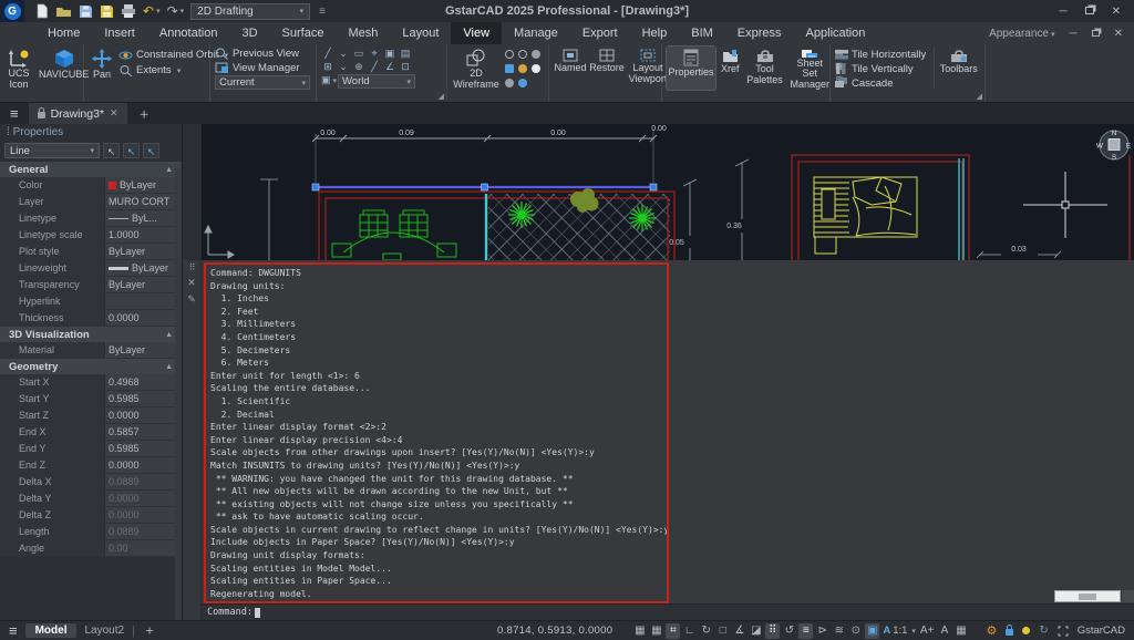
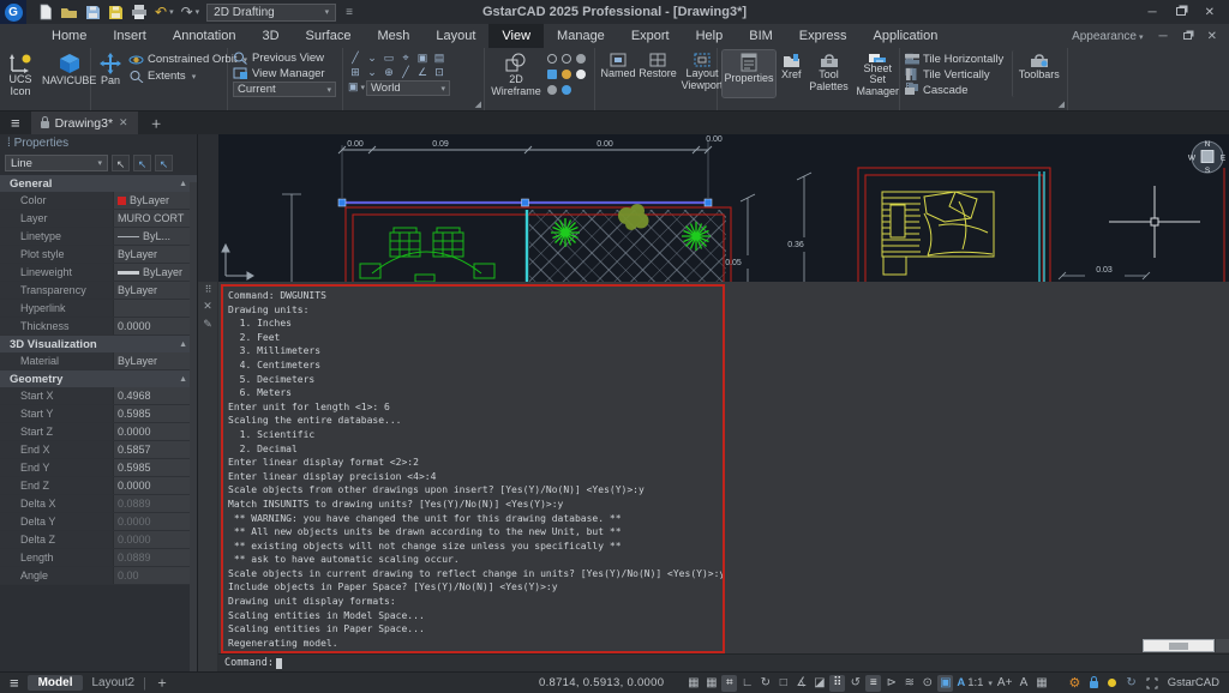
  G
  ↶
  ↷
  2D Drafting
  ≡
  GstarCAD 2025 Professional - [Drawing3*]
  ─
  ✕
  Home
  Insert
  Annotation
  3D
  Surface
  Mesh
  Layout
  View
  Manage
  Export
  Help
  BIM
  Express
  Application
  Appearance
  ─
  ✕
  UCS Icon
  NAVICUBE
  Pan
  Constrained Orbi
  Extents
  Previous View
  View Manager
  Current
  ╱
  ⌄
  ▭
  ⌖
  ▣
  ▤
  ⊞
  ⌄
  ⊕
  ╱
  ∠
  ⊡
  World
  2D Wireframe
  Named
  Restore
  Layout Viewpor
  Properties
  Xref
  Tool Palettes
  Sheet Set Manager
  Tile Horizontally
  Tile Vertically
  Cascade
  Toolbars
  ≡
  Drawing3*
  ✕
  ＋
  ⁞ Properties
  Line
  ↖
  ↖
  ↖
  General
  Color
  ByLayer
  Layer
  MURO CORT
  Linetype
  ByL...
- Linetype scale
- 1.0000
  Plot style
  ByLayer
  Lineweight
  ByLayer
  Transparency
  ByLayer
  Hyperlink
  Thickness
  0.0000
  3D Visualization
  Material
  ByLayer
  Geometry
  Start X
  0.4968
  Start Y
  0.5985
  Start Z
  0.0000
  End X
  0.5857
  End Y
  0.5985
  End Z
  0.0000
  Delta X
  0.0889
  Delta Y
  0.0000
  Delta Z
  0.0000
  Length
  0.0889
  Angle
  0.00
  ⠿
  ✕
  ✎
  Command: DWGUNITS
  Drawing units:
  1. Inches
  2. Feet
  3. Millimeters
  4. Centimeters
  5. Decimeters
  6. Meters
  Enter unit for length <1>: 6
  Scaling the entire database...
  1. Scientific
  2. Decimal
  Enter linear display format <2>:2
  Enter linear display precision <4>:4
  Scale objects from other drawings upon insert? [Yes(Y)/No(N)] <Yes(Y)>:y
  Match INSUNITS to drawing units? [Yes(Y)/No(N)] <Yes(Y)>:y
  ** WARNING: you have changed the unit for this drawing database. **
- ** All new objects will be drawn according to the new Unit, but **
+ ** All new objects units be drawn according to the new Unit, but **
  ** existing objects will not change size unless you specifically **
  ** ask to have automatic scaling occur.
  Scale objects in current drawing to reflect change in units? [Yes(Y)/No(N)] <Yes(Y)>:y
  Include objects in Paper Space? [Yes(Y)/No(N)] <Yes(Y)>:y
  Drawing unit display formats:
- Scaling entities in Model Model...
+ Scaling entities in Model Space...
  Scaling entities in Paper Space...
  Regenerating model.
  Command:
  ≡
  Model
  Layout2
  |
  ＋
  0.8714, 0.5913, 0.0000
  ▦
  ▦
  ⌗
  ∟
  ↻
  □
  ∡
  ◪
  ⠿
  ↺
  ≡
  ⊳
  ≋
  ⊙
  ▣
  A
  1:1
  A+
  A
  ▦
  ⚙
  ↻
  GstarCAD
